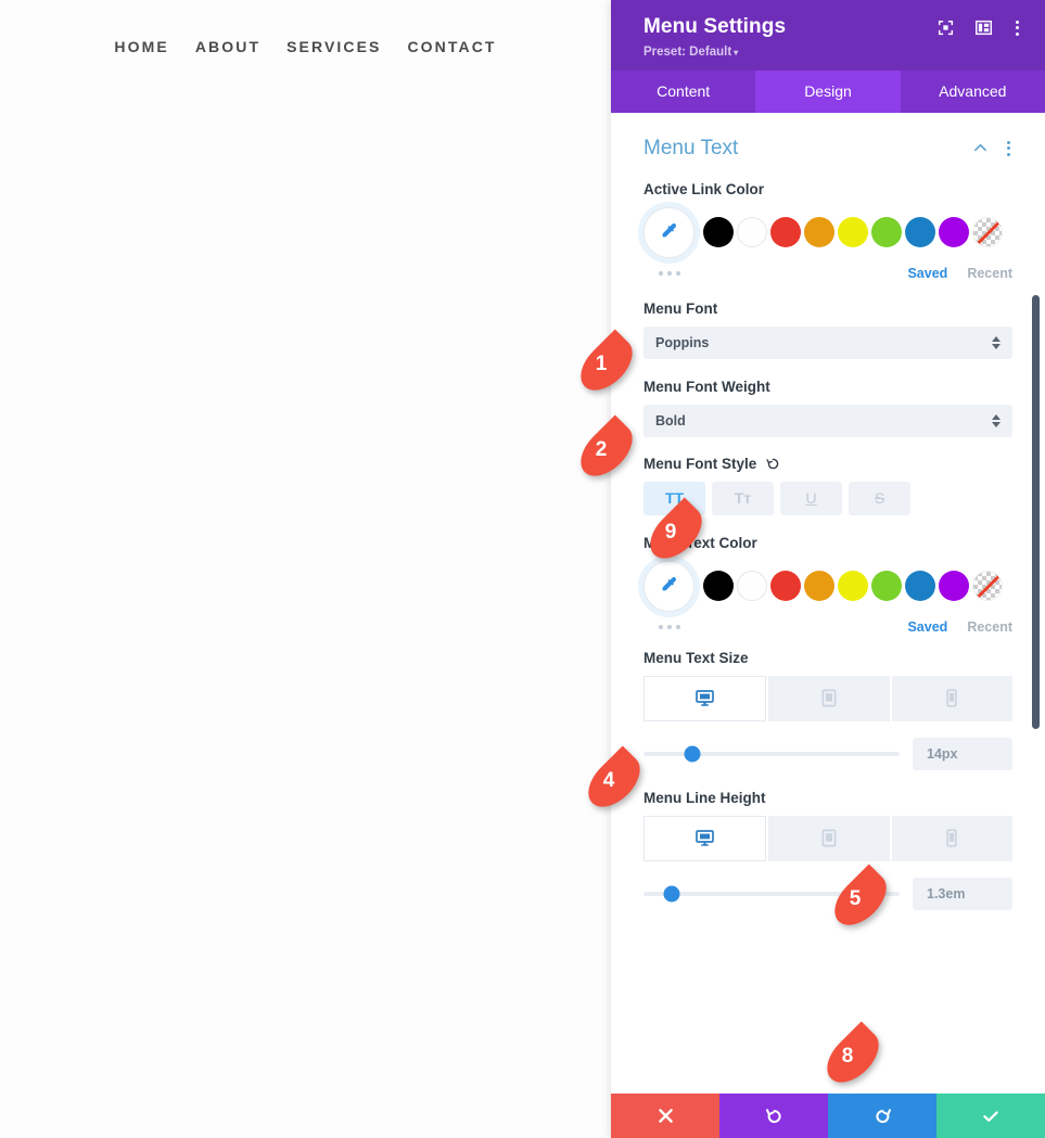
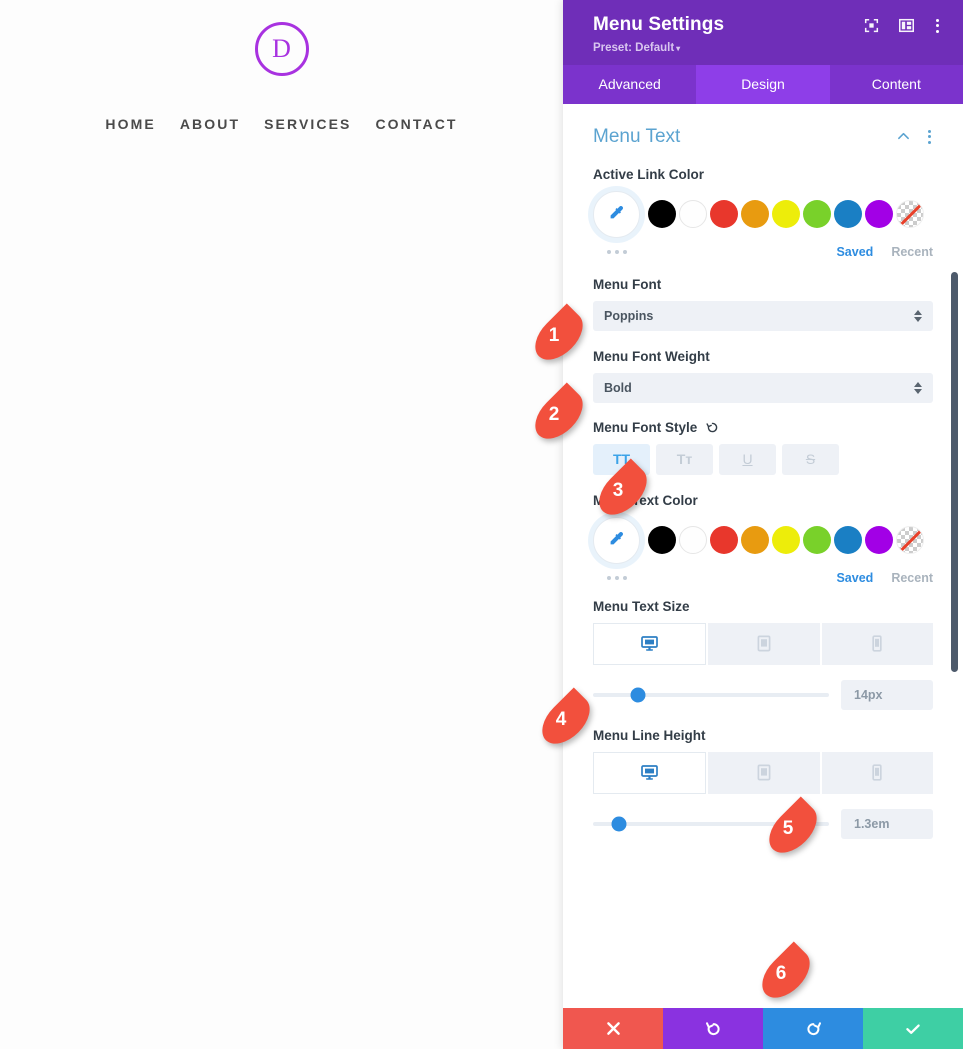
+ D
  HOME ABOUT SERVICES CONTACT
  Menu Settings
  Preset: Default ▾
- Content
+ Advanced
  Design
- Advanced
+ Content
  Menu Text
  Active Link Color
  Saved
  Recent
  Menu Font
  Poppins
  Menu Font Weight
  Bold
  Menu Font Style
  TT
  Tт
  U
  S
  Saved
  Recent
  Menu Text Size
  14px
  Menu Line Height
  1.3em
  1
  2
- 9
+ 3
  4
  5
- 8
+ 6
